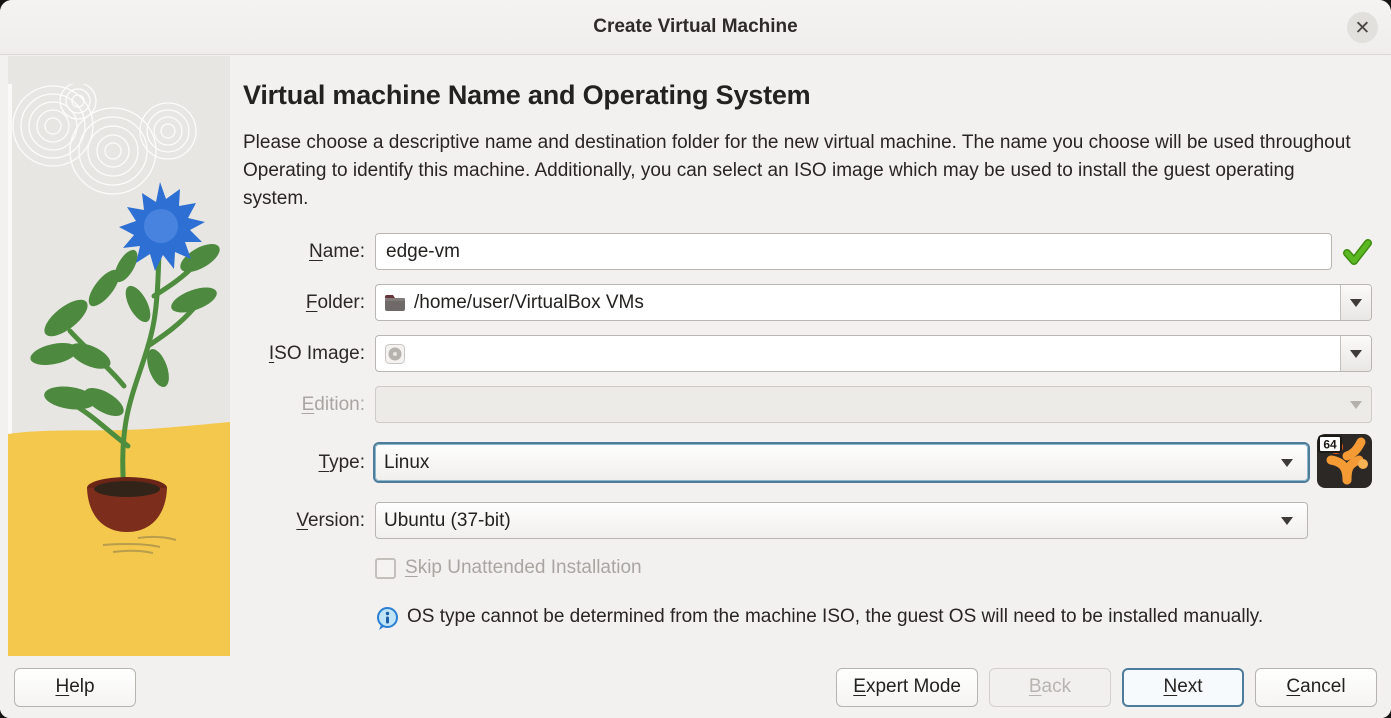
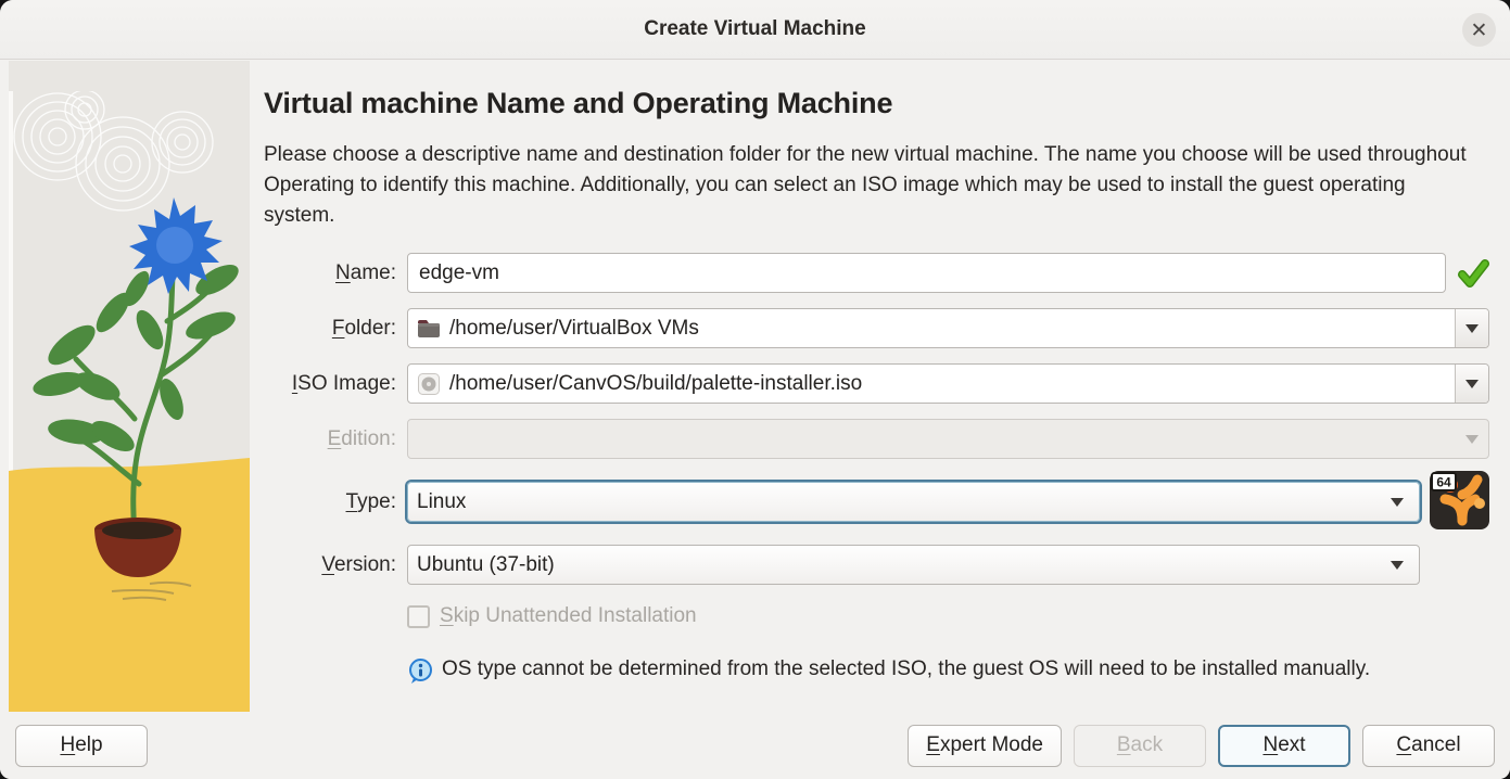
  Create Virtual Machine
  ✕
- Virtual machine Name and Operating System
+ Virtual machine Name and Operating Machine
  Please choose a descriptive name and destination folder for the new virtual machine. The name you choose will be used throughout Operating to identify this machine. Additionally, you can select an ISO image which may be used to install the guest operating system.
  Name:
  edge-vm
  Folder:
  /home/user/VirtualBox VMs
  ISO Image:
+ /home/user/CanvOS/build/palette-installer.iso
  Edition:
  Type:
  Linux
  64
  Version:
  Ubuntu (37-bit)
  Skip Unattended Installation
- OS type cannot be determined from the machine ISO, the guest OS will need to be installed manually.
+ OS type cannot be determined from the selected ISO, the guest OS will need to be installed manually.
  Help
  Expert Mode
  Back
  Next
  Cancel
